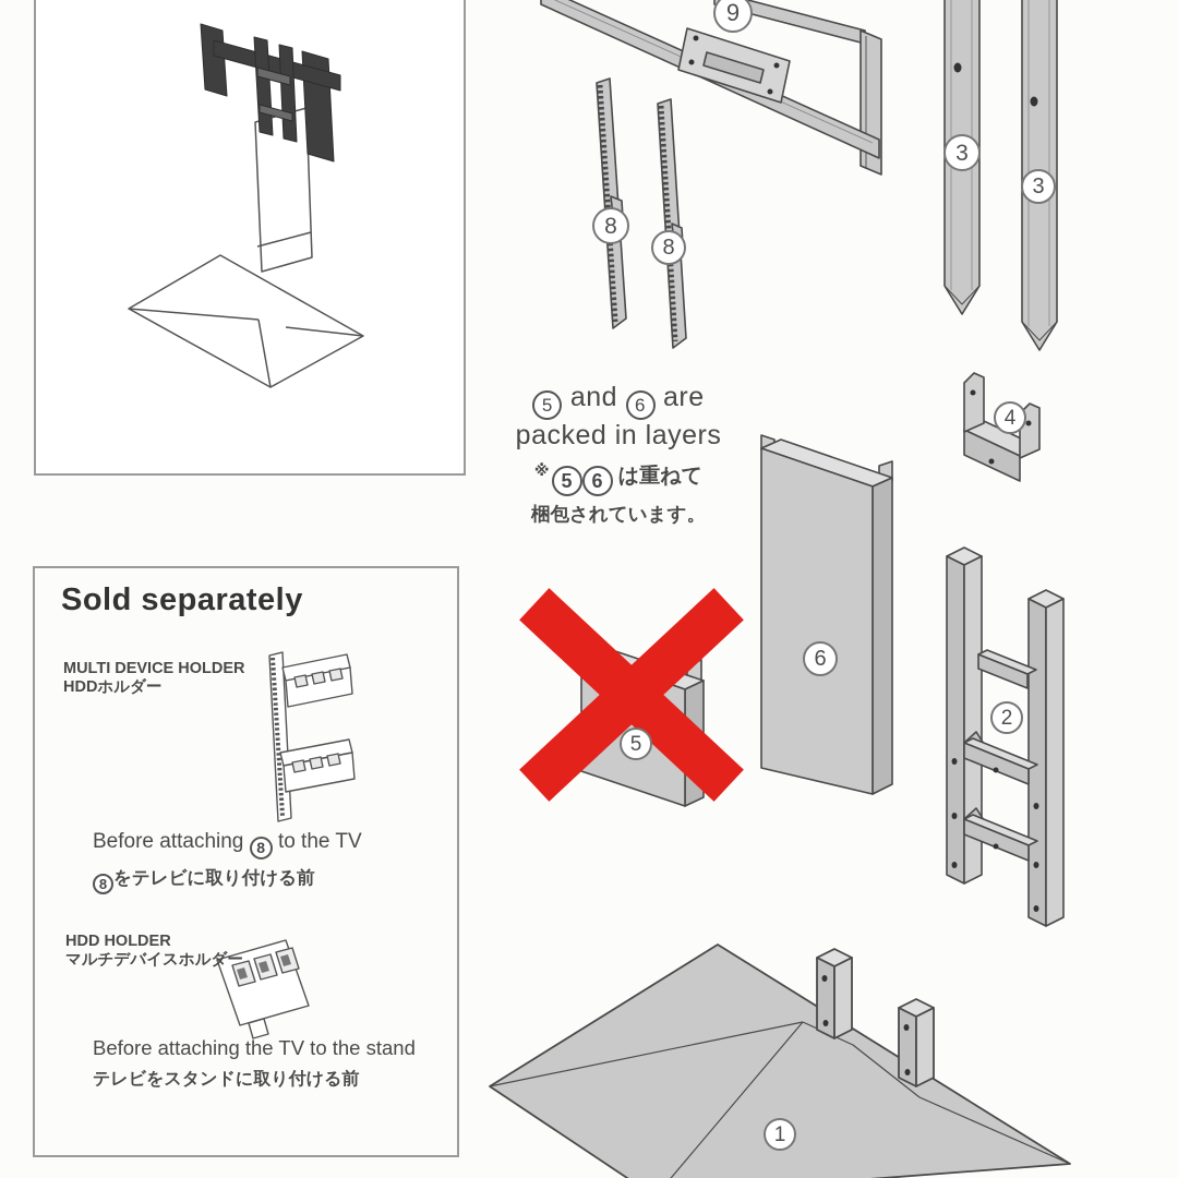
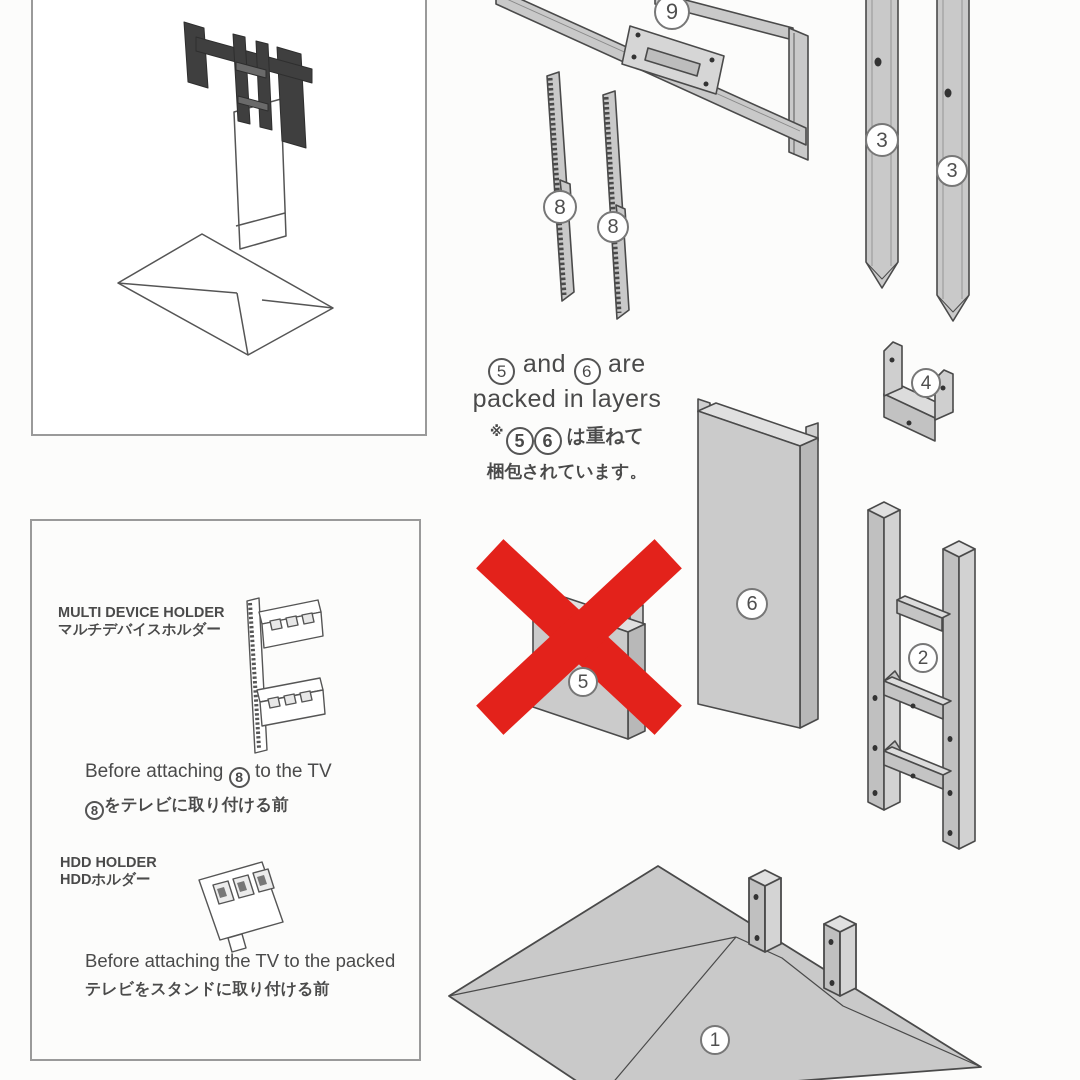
  5 and 6 are
  packed in layers
  ※5 6 は重ねて
  梱包されています。
- Sold separately
  MULTI DEVICE HOLDER
- HDDホルダー
+ マルチデバイスホルダー
  Before attaching 8 to the TV
  8 をテレビに取り付ける前
  HDD HOLDER
- マルチデバイスホルダー
+ HDDホルダー
- Before attaching the TV to the stand
+ Before attaching the TV to the packed
  テレビをスタンドに取り付ける前
  9
  8
  8
  3
  3
  4
  6
  5
  2
  1
